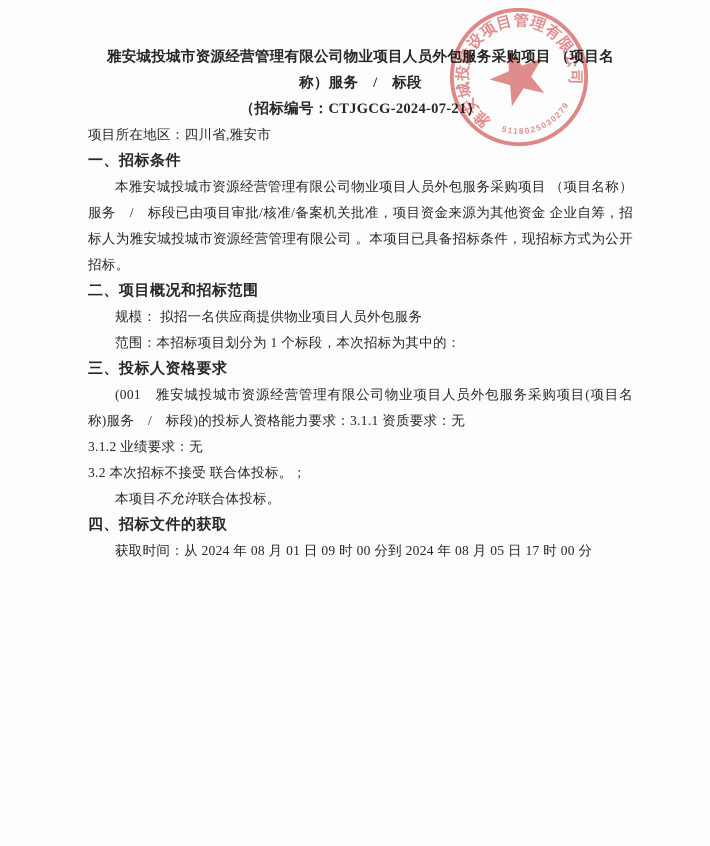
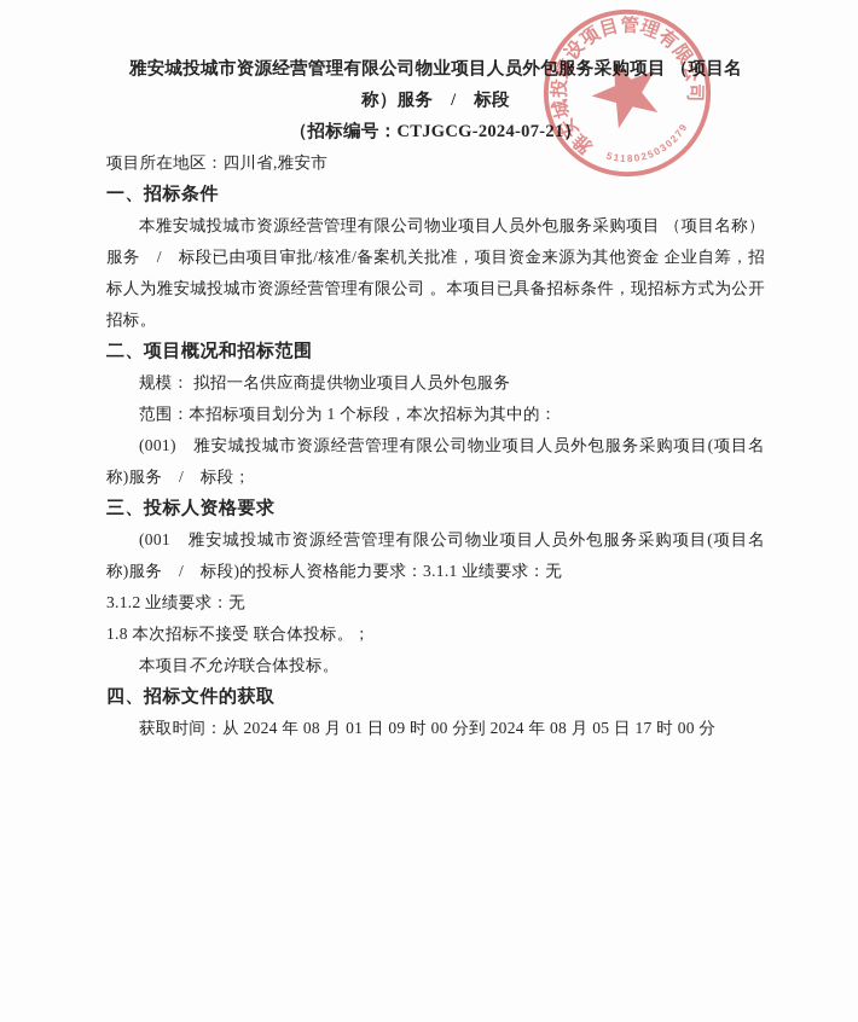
  雅安城投城市资源经营管理有限公司物业项目人员外包服务采购项目 （项目名
  称）服务 / 标段
  （招标编号：CTJGCG-2024-07-21）
  项目所在地区：四川省,雅安市
  一、招标条件
  本雅安城投城市资源经营管理有限公司物业项目人员外包服务采购项目 （项目名称）服务 / 标段已由项目审批/核准/备案机关批准，项目资金来源为其他资金 企业自筹，招标人为雅安城投城市资源经营管理有限公司 。本项目已具备招标条件，现招标方式为公开招标。
  二、项目概况和招标范围
  规模： 拟招一名供应商提供物业项目人员外包服务
  范围：本招标项目划分为 1 个标段，本次招标为其中的：
+ (001) 雅安城投城市资源经营管理有限公司物业项目人员外包服务采购项目(项目名称)服务 / 标段；
  三、投标人资格要求
- (001 雅安城投城市资源经营管理有限公司物业项目人员外包服务采购项目(项目名称)服务 / 标段)的投标人资格能力要求：3.1.1 资质要求：无
+ (001 雅安城投城市资源经营管理有限公司物业项目人员外包服务采购项目(项目名称)服务 / 标段)的投标人资格能力要求：3.1.1 业绩要求：无
  3.1.2 业绩要求：无
- 3.2 本次招标不接受 联合体投标。；
+ 1.8 本次招标不接受 联合体投标。；
  本项目不允许联合体投标。
  四、招标文件的获取
  获取时间：从 2024 年 08 月 01 日 09 时 00 分到 2024 年 08 月 05 日 17 时 00 分
